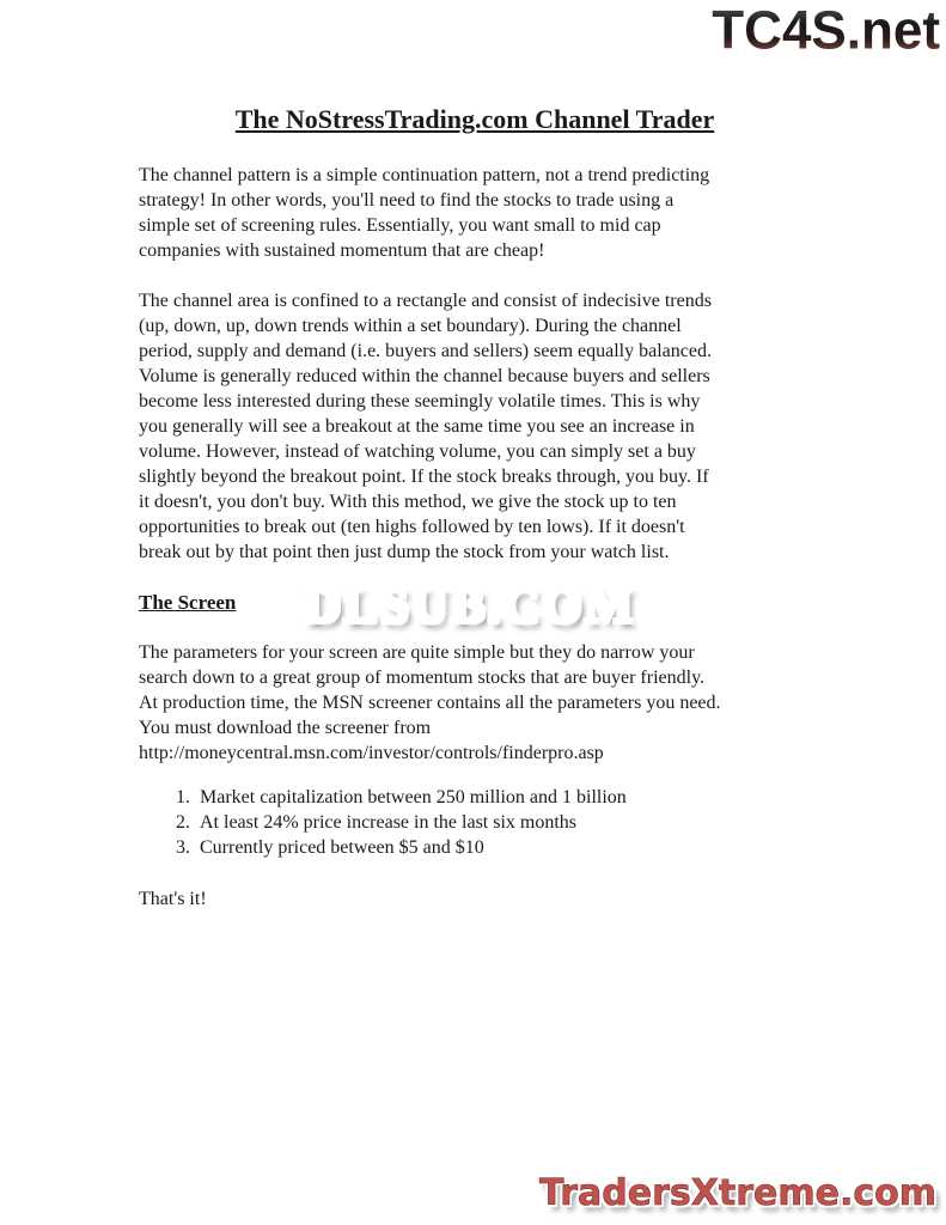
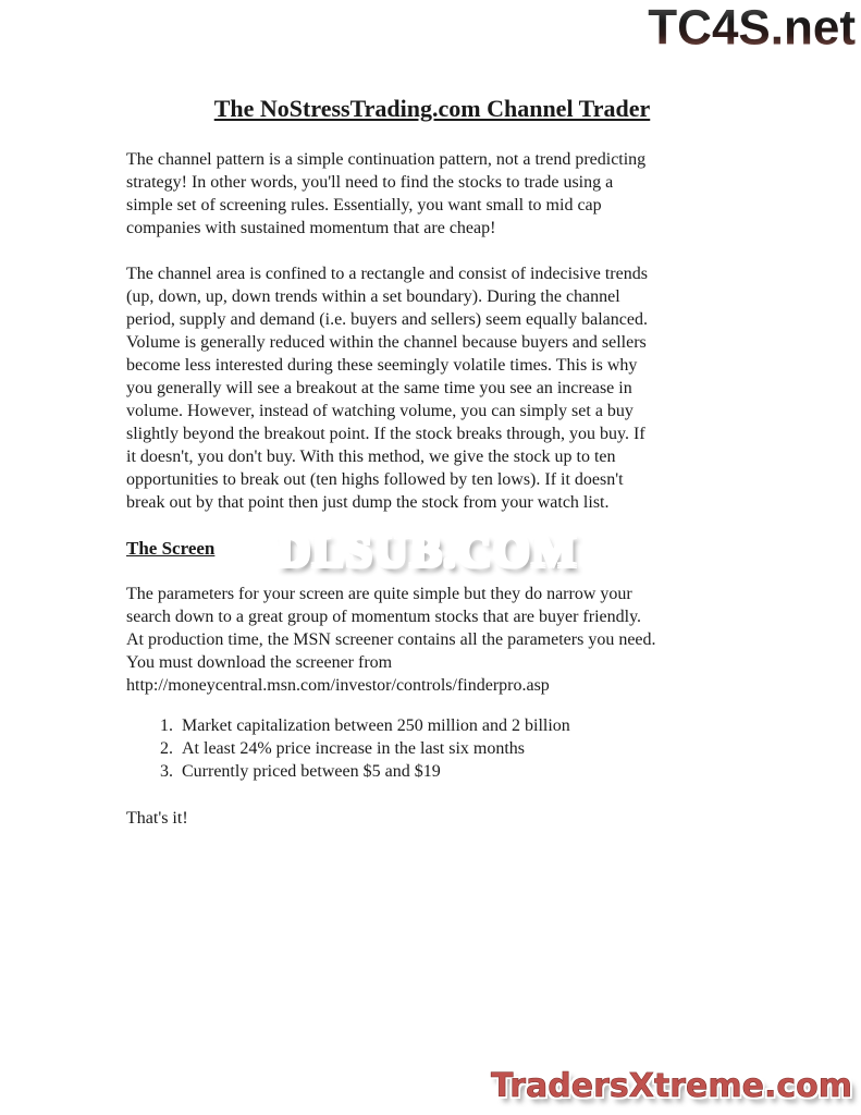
  TC4S.net
  The NoStressTrading.com Channel Trader
  The channel pattern is a simple continuation pattern, not a trend predicting
  strategy! In other words, you'll need to find the stocks to trade using a
  simple set of screening rules. Essentially, you want small to mid cap
  companies with sustained momentum that are cheap!
  The channel area is confined to a rectangle and consist of indecisive trends
  (up, down, up, down trends within a set boundary). During the channel
  period, supply and demand (i.e. buyers and sellers) seem equally balanced.
  Volume is generally reduced within the channel because buyers and sellers
  become less interested during these seemingly volatile times. This is why
  you generally will see a breakout at the same time you see an increase in
  volume. However, instead of watching volume, you can simply set a buy
  slightly beyond the breakout point. If the stock breaks through, you buy. If
  it doesn't, you don't buy. With this method, we give the stock up to ten
  opportunities to break out (ten highs followed by ten lows). If it doesn't
  break out by that point then just dump the stock from your watch list.
  The Screen
  The parameters for your screen are quite simple but they do narrow your
  search down to a great group of momentum stocks that are buyer friendly.
  At production time, the MSN screener contains all the parameters you need.
  You must download the screener from
  http://moneycentral.msn.com/investor/controls/finderpro.asp
- Market capitalization between 250 million and 1 billion
+ Market capitalization between 250 million and 2 billion
  At least 24% price increase in the last six months
- Currently priced between $5 and $10
+ Currently priced between $5 and $19
  That's it!
  DLSUB.COM
  TradersXtreme.com
